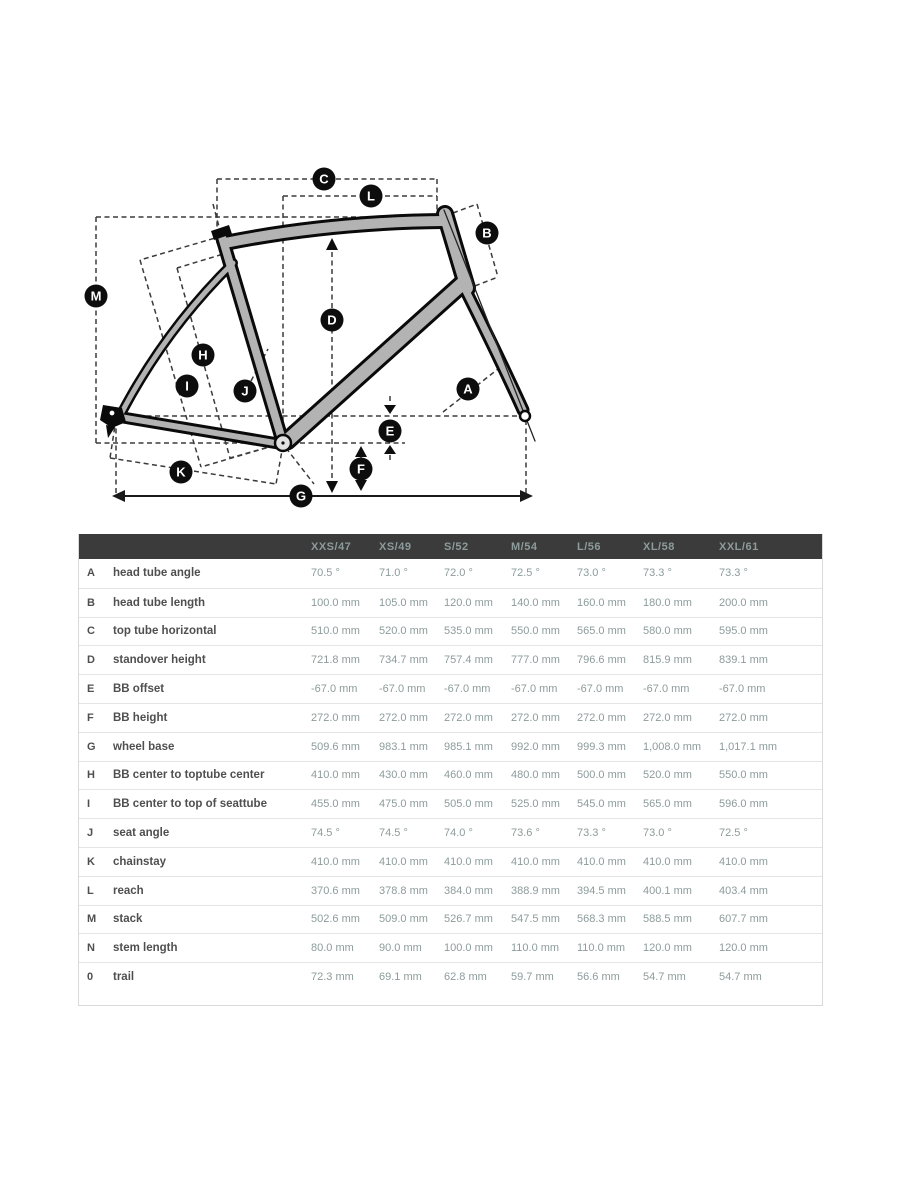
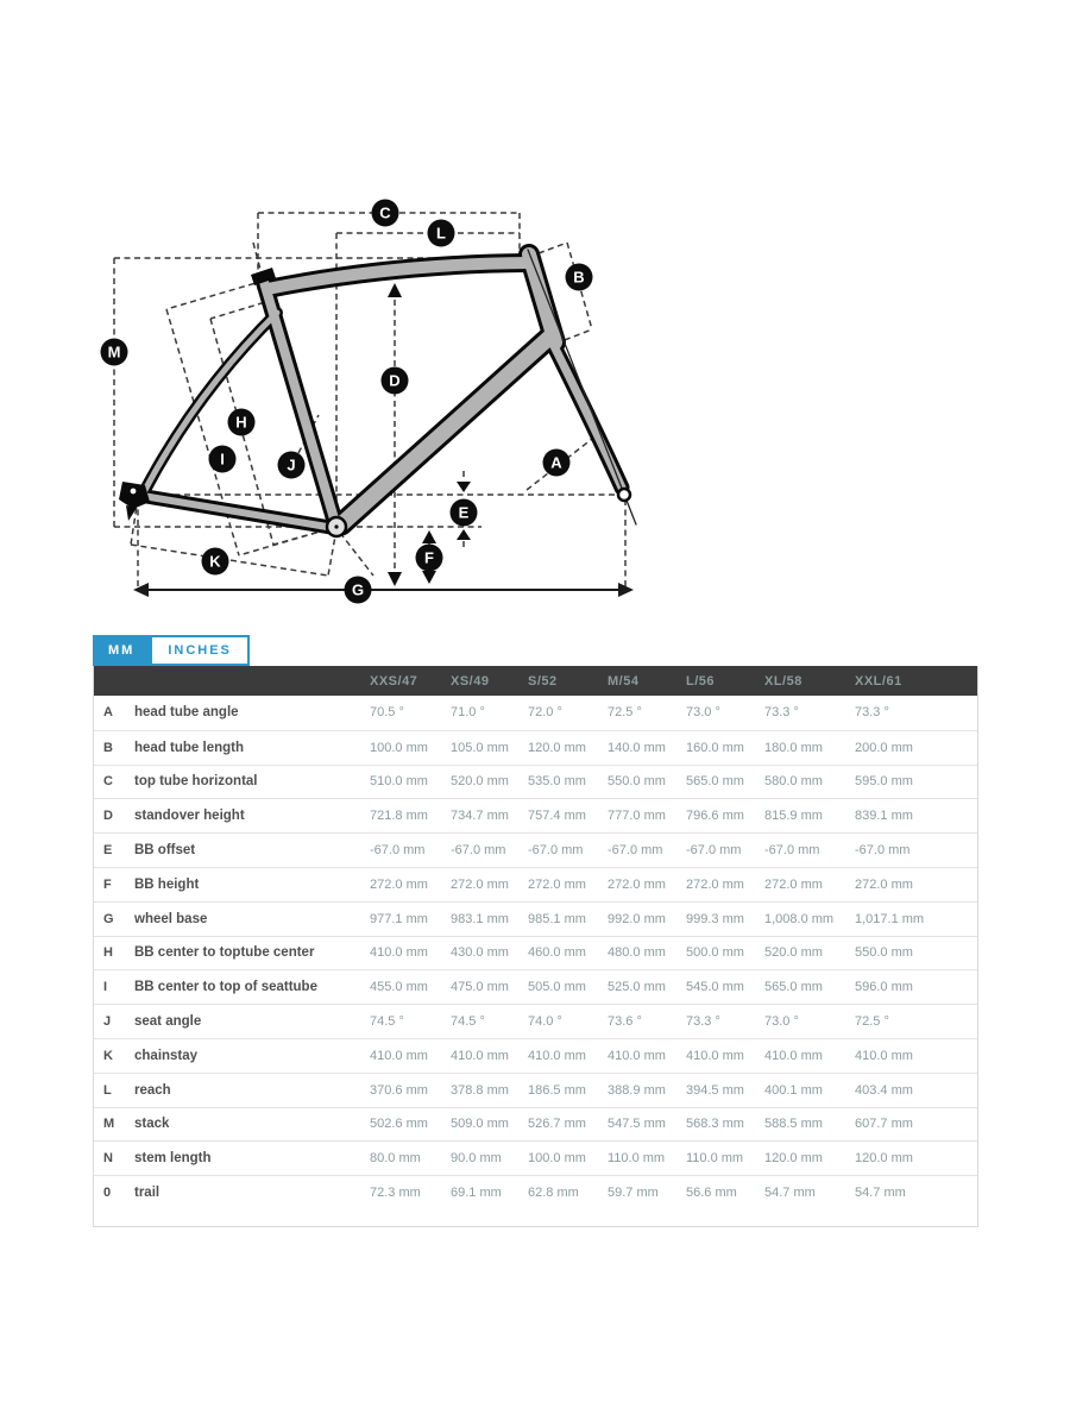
  C
  L
  B
  M
  D
  H
  I
  J
  A
  E
  F
  K
  G
+ MM
+ INCHES
  XXS/47
  XS/49
  S/52
  M/54
  L/56
  XL/58
  XXL/61
  A
  head tube angle
  70.5 °
  71.0 °
  72.0 °
  72.5 °
  73.0 °
  73.3 °
  73.3 °
  B
  head tube length
  100.0 mm
  105.0 mm
  120.0 mm
  140.0 mm
  160.0 mm
  180.0 mm
  200.0 mm
  C
  top tube horizontal
  510.0 mm
  520.0 mm
  535.0 mm
  550.0 mm
  565.0 mm
  580.0 mm
  595.0 mm
  D
  standover height
  721.8 mm
  734.7 mm
  757.4 mm
  777.0 mm
  796.6 mm
  815.9 mm
  839.1 mm
  E
  BB offset
  -67.0 mm
  -67.0 mm
  -67.0 mm
  -67.0 mm
  -67.0 mm
  -67.0 mm
  -67.0 mm
  F
  BB height
  272.0 mm
  272.0 mm
  272.0 mm
  272.0 mm
  272.0 mm
  272.0 mm
  272.0 mm
  G
  wheel base
- 509.6 mm
+ 977.1 mm
  983.1 mm
  985.1 mm
  992.0 mm
  999.3 mm
  1,008.0 mm
  1,017.1 mm
  H
  BB center to toptube center
  410.0 mm
  430.0 mm
  460.0 mm
  480.0 mm
  500.0 mm
  520.0 mm
  550.0 mm
  I
  BB center to top of seattube
  455.0 mm
  475.0 mm
  505.0 mm
  525.0 mm
  545.0 mm
  565.0 mm
  596.0 mm
  J
  seat angle
  74.5 °
  74.5 °
  74.0 °
  73.6 °
  73.3 °
  73.0 °
  72.5 °
  K
  chainstay
  410.0 mm
  410.0 mm
  410.0 mm
  410.0 mm
  410.0 mm
  410.0 mm
  410.0 mm
  L
  reach
  370.6 mm
  378.8 mm
- 384.0 mm
+ 186.5 mm
  388.9 mm
  394.5 mm
  400.1 mm
  403.4 mm
  M
  stack
  502.6 mm
  509.0 mm
  526.7 mm
  547.5 mm
  568.3 mm
  588.5 mm
  607.7 mm
  N
  stem length
  80.0 mm
  90.0 mm
  100.0 mm
  110.0 mm
  110.0 mm
  120.0 mm
  120.0 mm
  0
  trail
  72.3 mm
  69.1 mm
  62.8 mm
  59.7 mm
  56.6 mm
  54.7 mm
  54.7 mm
